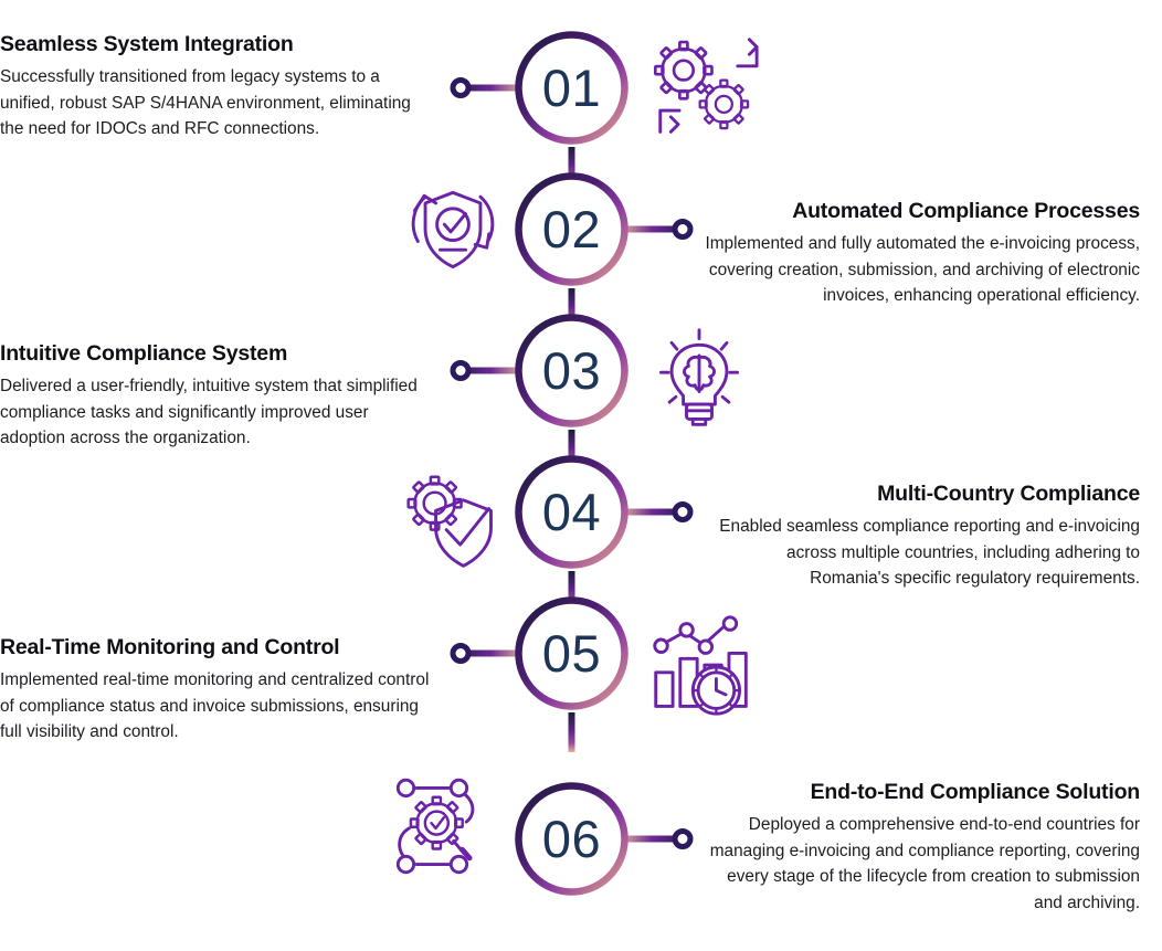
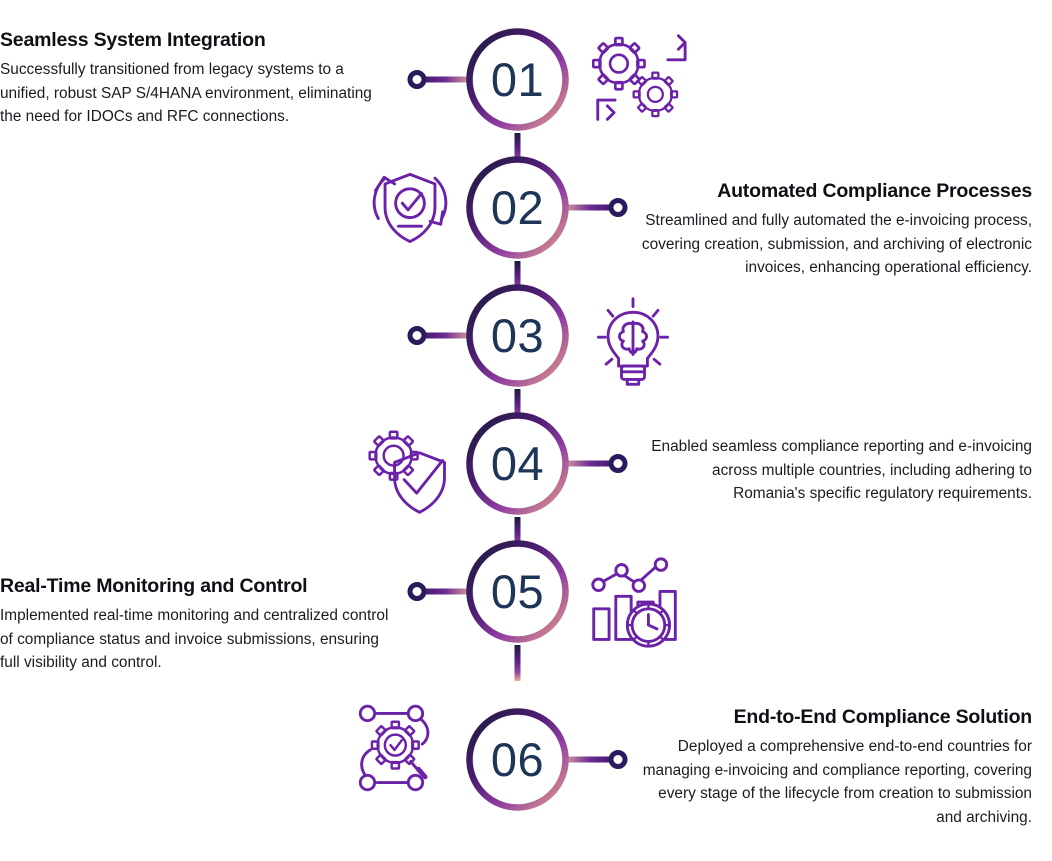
  01
  02
  03
  04
  05
  06
  Seamless System Integration
  Successfully transitioned from legacy systems to a unified, robust SAP S/4HANA environment, eliminating the need for IDOCs and RFC connections.
  Automated Compliance Processes
- Implemented and fully automated the e-invoicing process, covering creation, submission, and archiving of electronic invoices, enhancing operational efficiency.
+ Streamlined and fully automated the e-invoicing process, covering creation, submission, and archiving of electronic invoices, enhancing operational efficiency.
- Intuitive Compliance System
- Delivered a user-friendly, intuitive system that simplified compliance tasks and significantly improved user adoption across the organization.
- Multi-Country Compliance
  Enabled seamless compliance reporting and e-invoicing across multiple countries, including adhering to Romania's specific regulatory requirements.
  Real-Time Monitoring and Control
  Implemented real-time monitoring and centralized control of compliance status and invoice submissions, ensuring full visibility and control.
  End-to-End Compliance Solution
  Deployed a comprehensive end-to-end countries for managing e-invoicing and compliance reporting, covering every stage of the lifecycle from creation to submission and archiving.
